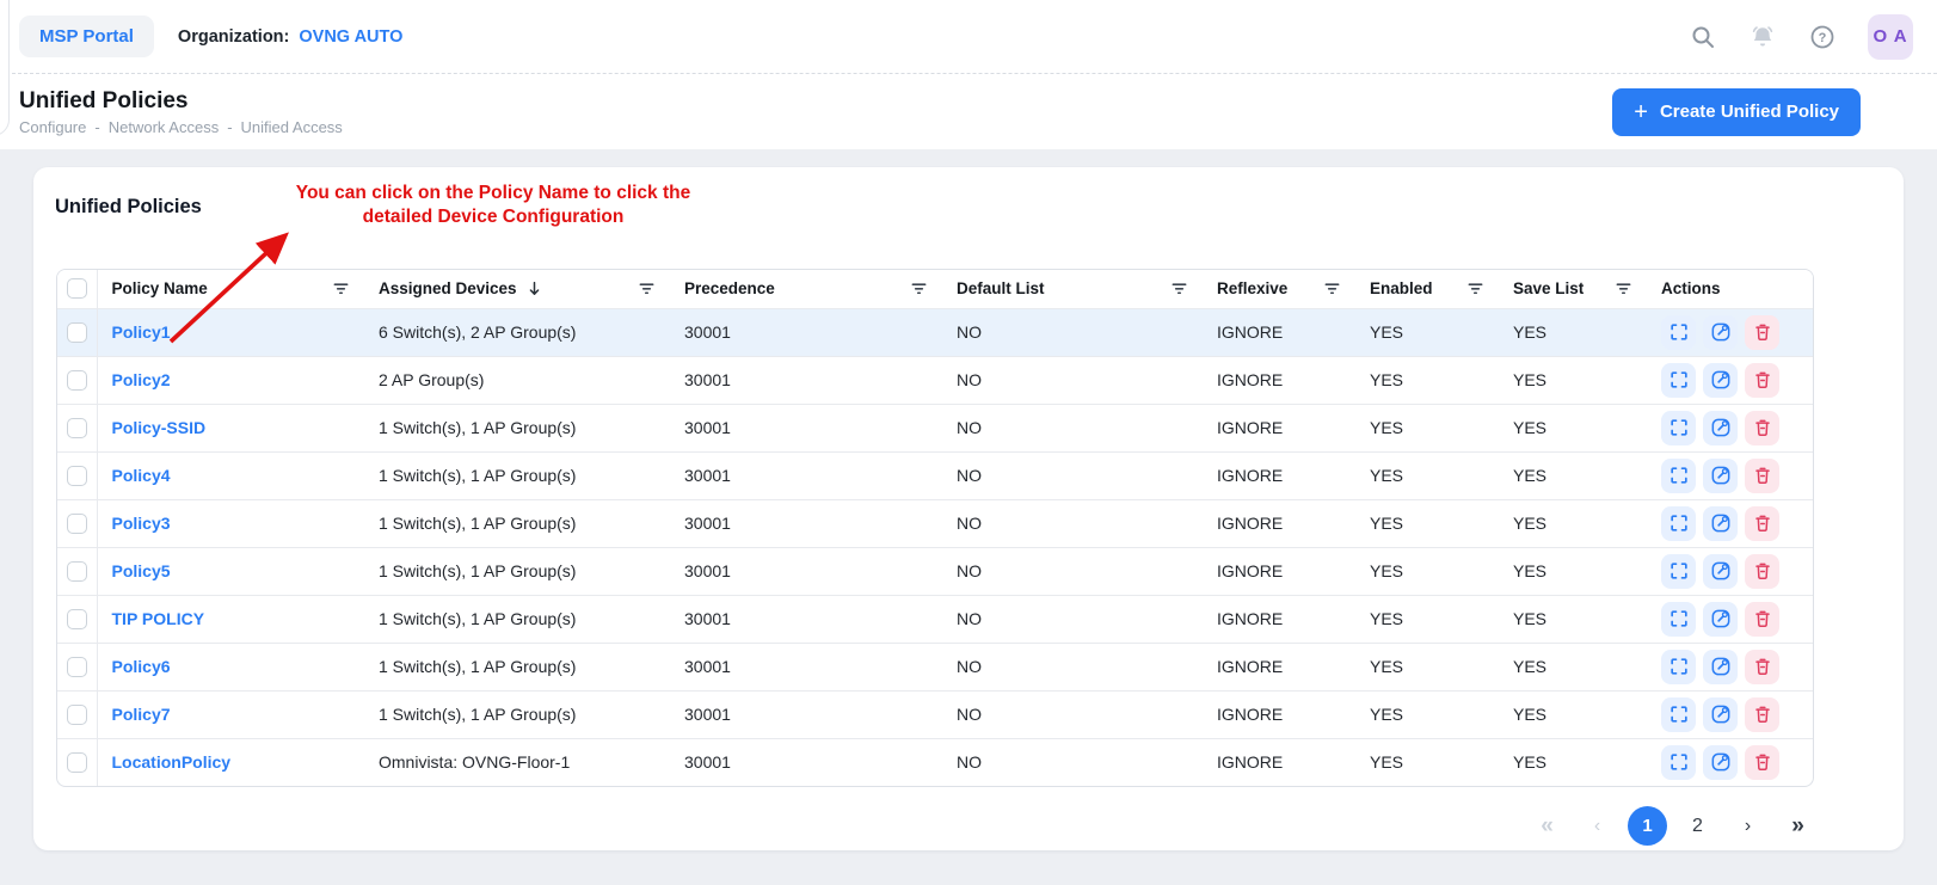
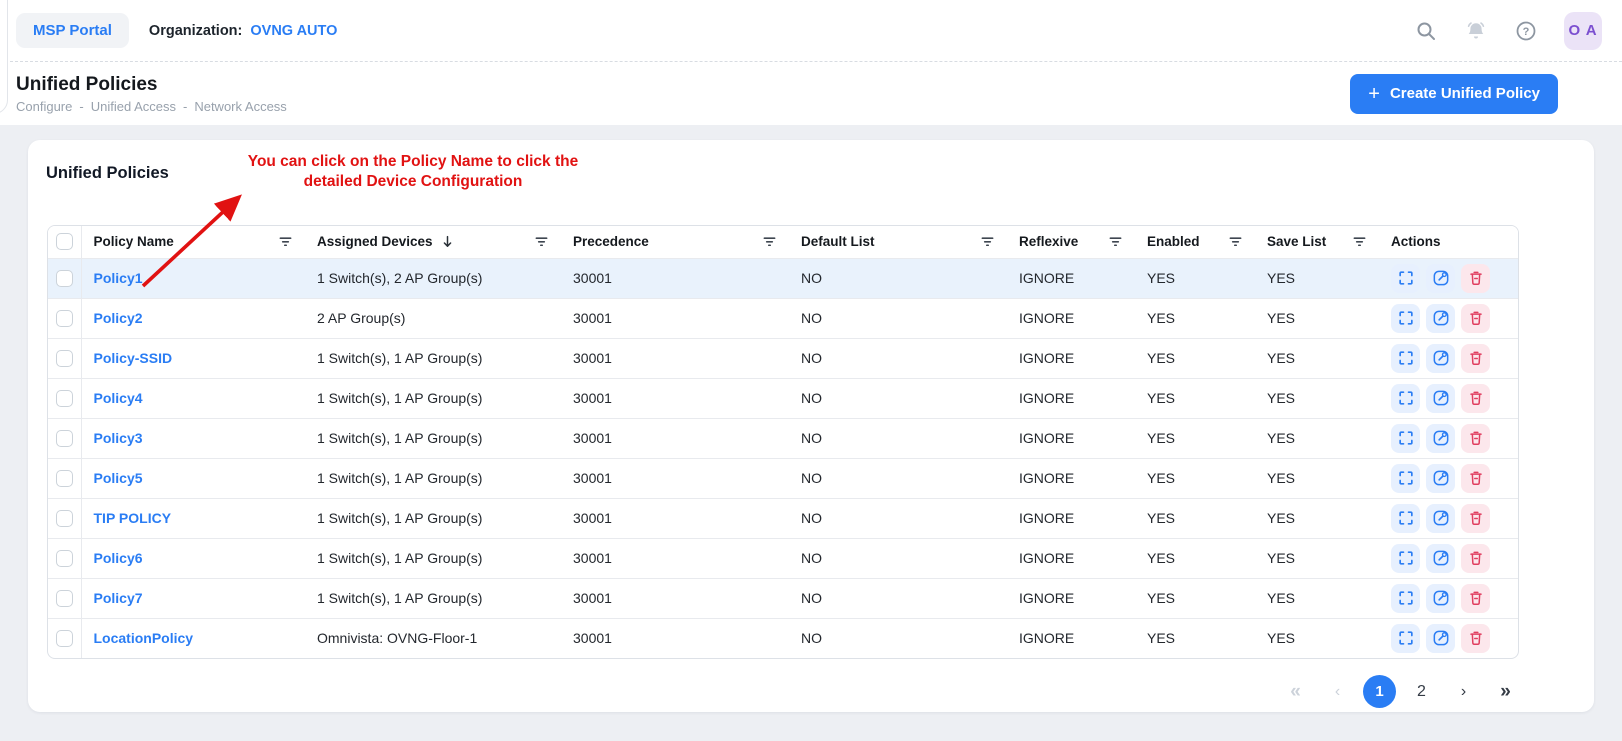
  MSP Portal
  Organization:
  OVNG AUTO
  ?
  O A
  Unified Policies
  Configure
  -
- Network Access
+ Unified Access
  -
- Unified Access
+ Network Access
  +
  Create Unified Policy
  Unified Policies
  You can click on the Policy Name to click the
  detailed Device Configuration
  	Policy Name	Assigned Devices	Precedence	Default List	Reflexive	Enabled	Save List	Actions
- 	Policy1	6 Switch(s), 2 AP Group(s)	30001	NO	IGNORE	YES	YES
+ 	Policy1	1 Switch(s), 2 AP Group(s)	30001	NO	IGNORE	YES	YES
  	Policy2	2 AP Group(s)	30001	NO	IGNORE	YES	YES
  	Policy-SSID	1 Switch(s), 1 AP Group(s)	30001	NO	IGNORE	YES	YES
  	Policy4	1 Switch(s), 1 AP Group(s)	30001	NO	IGNORE	YES	YES
  	Policy3	1 Switch(s), 1 AP Group(s)	30001	NO	IGNORE	YES	YES
  	Policy5	1 Switch(s), 1 AP Group(s)	30001	NO	IGNORE	YES	YES
  	TIP POLICY	1 Switch(s), 1 AP Group(s)	30001	NO	IGNORE	YES	YES
  	Policy6	1 Switch(s), 1 AP Group(s)	30001	NO	IGNORE	YES	YES
  	Policy7	1 Switch(s), 1 AP Group(s)	30001	NO	IGNORE	YES	YES
  	LocationPolicy	Omnivista: OVNG-Floor-1	30001	NO	IGNORE	YES	YES
  «
  ‹
  1
  2
  ›
  »
